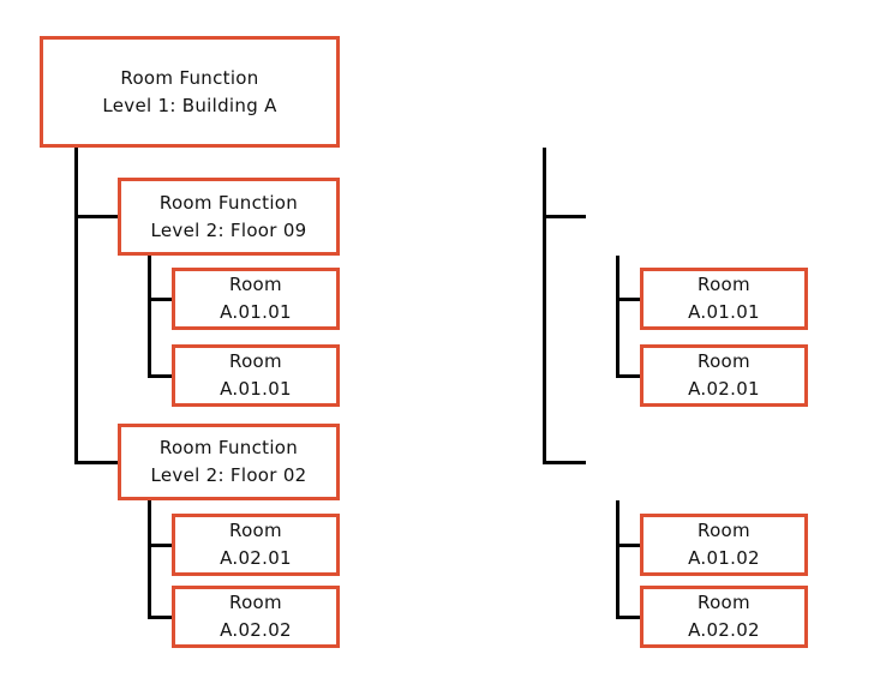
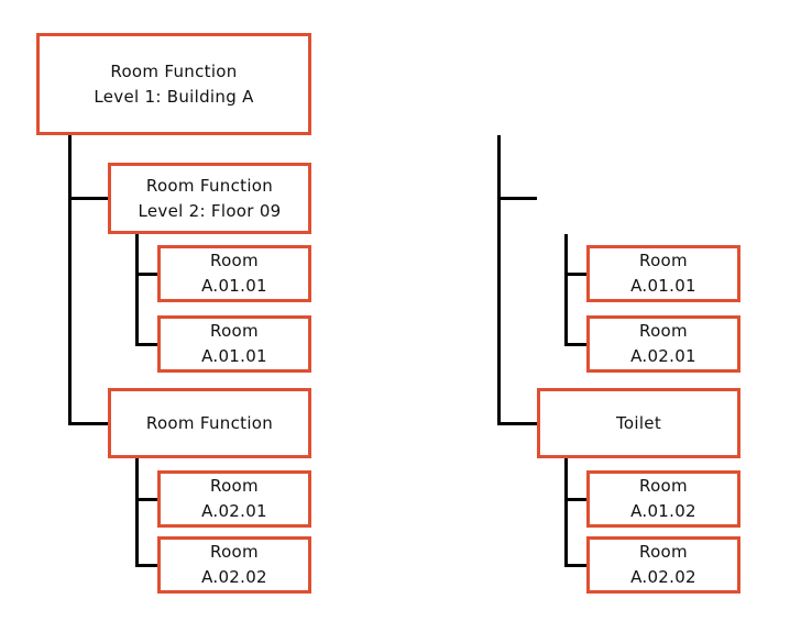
  Room Function
  Level 1: Building A
  Room Function
  Level 2: Floor 09
  Room
  A.01.01
  Room
  A.01.01
  Room Function
- Level 2: Floor 02
  Room
  A.02.01
  Room
  A.02.02
  Room
  A.01.01
  Room
  A.02.01
+ Toilet
  Room
  A.01.02
  Room
  A.02.02
